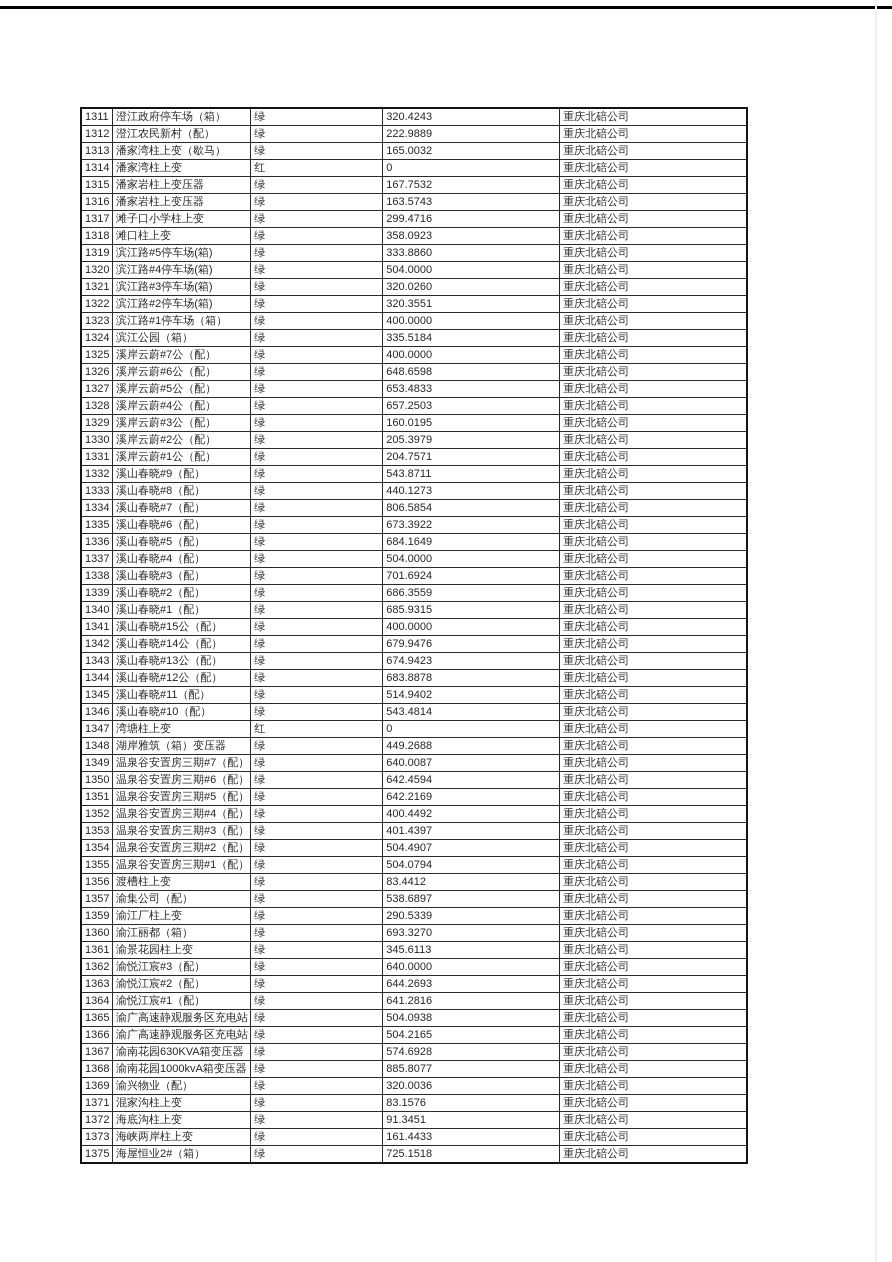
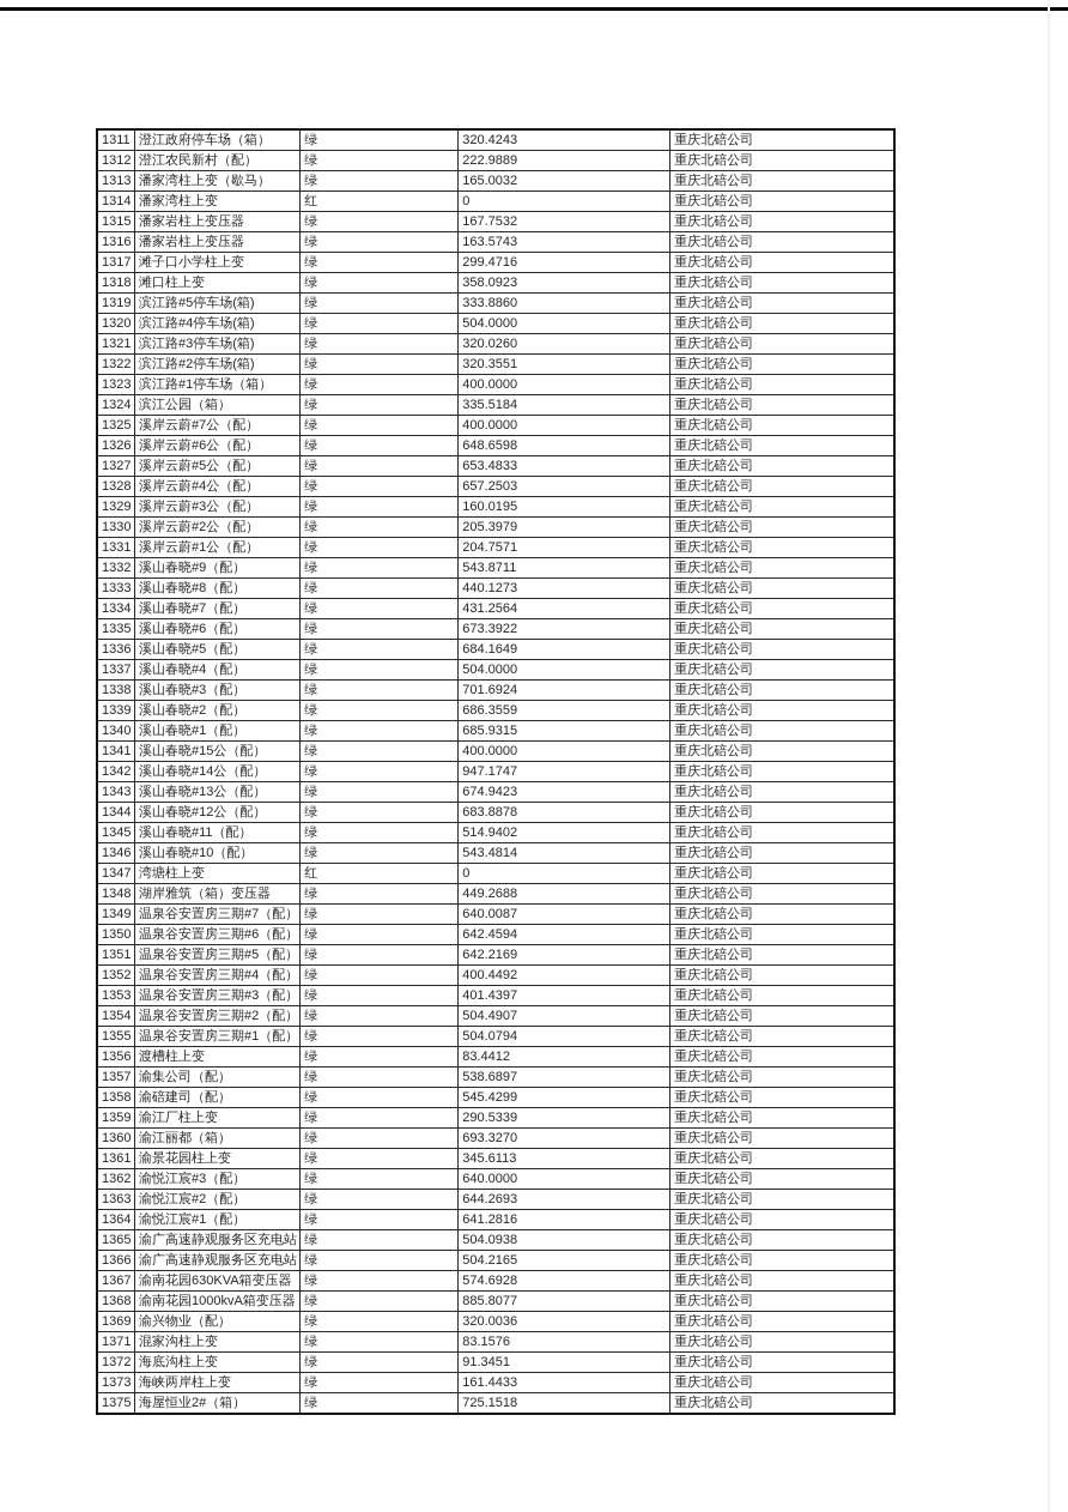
  1311	澄江政府停车场（箱）	绿	320.4243	重庆北碚公司
  1312	澄江农民新村（配）	绿	222.9889	重庆北碚公司
  1313	潘家湾柱上变（歇马）	绿	165.0032	重庆北碚公司
  1314	潘家湾柱上变	红	0	重庆北碚公司
  1315	潘家岩柱上变压器	绿	167.7532	重庆北碚公司
  1316	潘家岩柱上变压器	绿	163.5743	重庆北碚公司
  1317	滩子口小学柱上变	绿	299.4716	重庆北碚公司
  1318	滩口柱上变	绿	358.0923	重庆北碚公司
  1319	滨江路#5停车场(箱)	绿	333.8860	重庆北碚公司
  1320	滨江路#4停车场(箱)	绿	504.0000	重庆北碚公司
  1321	滨江路#3停车场(箱)	绿	320.0260	重庆北碚公司
  1322	滨江路#2停车场(箱)	绿	320.3551	重庆北碚公司
  1323	滨江路#1停车场（箱）	绿	400.0000	重庆北碚公司
  1324	滨江公园（箱）	绿	335.5184	重庆北碚公司
  1325	溪岸云蔚#7公（配）	绿	400.0000	重庆北碚公司
  1326	溪岸云蔚#6公（配）	绿	648.6598	重庆北碚公司
  1327	溪岸云蔚#5公（配）	绿	653.4833	重庆北碚公司
  1328	溪岸云蔚#4公（配）	绿	657.2503	重庆北碚公司
  1329	溪岸云蔚#3公（配）	绿	160.0195	重庆北碚公司
  1330	溪岸云蔚#2公（配）	绿	205.3979	重庆北碚公司
  1331	溪岸云蔚#1公（配）	绿	204.7571	重庆北碚公司
  1332	溪山春晓#9（配）	绿	543.8711	重庆北碚公司
  1333	溪山春晓#8（配）	绿	440.1273	重庆北碚公司
- 1334	溪山春晓#7（配）	绿	806.5854	重庆北碚公司
+ 1334	溪山春晓#7（配）	绿	431.2564	重庆北碚公司
  1335	溪山春晓#6（配）	绿	673.3922	重庆北碚公司
  1336	溪山春晓#5（配）	绿	684.1649	重庆北碚公司
  1337	溪山春晓#4（配）	绿	504.0000	重庆北碚公司
  1338	溪山春晓#3（配）	绿	701.6924	重庆北碚公司
  1339	溪山春晓#2（配）	绿	686.3559	重庆北碚公司
  1340	溪山春晓#1（配）	绿	685.9315	重庆北碚公司
  1341	溪山春晓#15公（配）	绿	400.0000	重庆北碚公司
- 1342	溪山春晓#14公（配）	绿	679.9476	重庆北碚公司
+ 1342	溪山春晓#14公（配）	绿	947.1747	重庆北碚公司
  1343	溪山春晓#13公（配）	绿	674.9423	重庆北碚公司
  1344	溪山春晓#12公（配）	绿	683.8878	重庆北碚公司
  1345	溪山春晓#11（配）	绿	514.9402	重庆北碚公司
  1346	溪山春晓#10（配）	绿	543.4814	重庆北碚公司
  1347	湾塘柱上变	红	0	重庆北碚公司
  1348	湖岸雅筑（箱）变压器	绿	449.2688	重庆北碚公司
  1349	温泉谷安置房三期#7（配）	绿	640.0087	重庆北碚公司
  1350	温泉谷安置房三期#6（配）	绿	642.4594	重庆北碚公司
  1351	温泉谷安置房三期#5（配）	绿	642.2169	重庆北碚公司
  1352	温泉谷安置房三期#4（配）	绿	400.4492	重庆北碚公司
  1353	温泉谷安置房三期#3（配）	绿	401.4397	重庆北碚公司
  1354	温泉谷安置房三期#2（配）	绿	504.4907	重庆北碚公司
  1355	温泉谷安置房三期#1（配）	绿	504.0794	重庆北碚公司
  1356	渡槽柱上变	绿	83.4412	重庆北碚公司
  1357	渝集公司（配）	绿	538.6897	重庆北碚公司
+ 1358	渝碚建司（配）	绿	545.4299	重庆北碚公司
  1359	渝江厂柱上变	绿	290.5339	重庆北碚公司
  1360	渝江丽都（箱）	绿	693.3270	重庆北碚公司
  1361	渝景花园柱上变	绿	345.6113	重庆北碚公司
  1362	渝悦江宸#3（配）	绿	640.0000	重庆北碚公司
  1363	渝悦江宸#2（配）	绿	644.2693	重庆北碚公司
  1364	渝悦江宸#1（配）	绿	641.2816	重庆北碚公司
  1365	渝广高速静观服务区充电站	绿	504.0938	重庆北碚公司
  1366	渝广高速静观服务区充电站	绿	504.2165	重庆北碚公司
  1367	渝南花园630KVA箱变压器	绿	574.6928	重庆北碚公司
  1368	渝南花园1000kvA箱变压器	绿	885.8077	重庆北碚公司
  1369	渝兴物业（配）	绿	320.0036	重庆北碚公司
  1371	混家沟柱上变	绿	83.1576	重庆北碚公司
  1372	海底沟柱上变	绿	91.3451	重庆北碚公司
  1373	海峡两岸柱上变	绿	161.4433	重庆北碚公司
  1375	海屋恒业2#（箱）	绿	725.1518	重庆北碚公司
